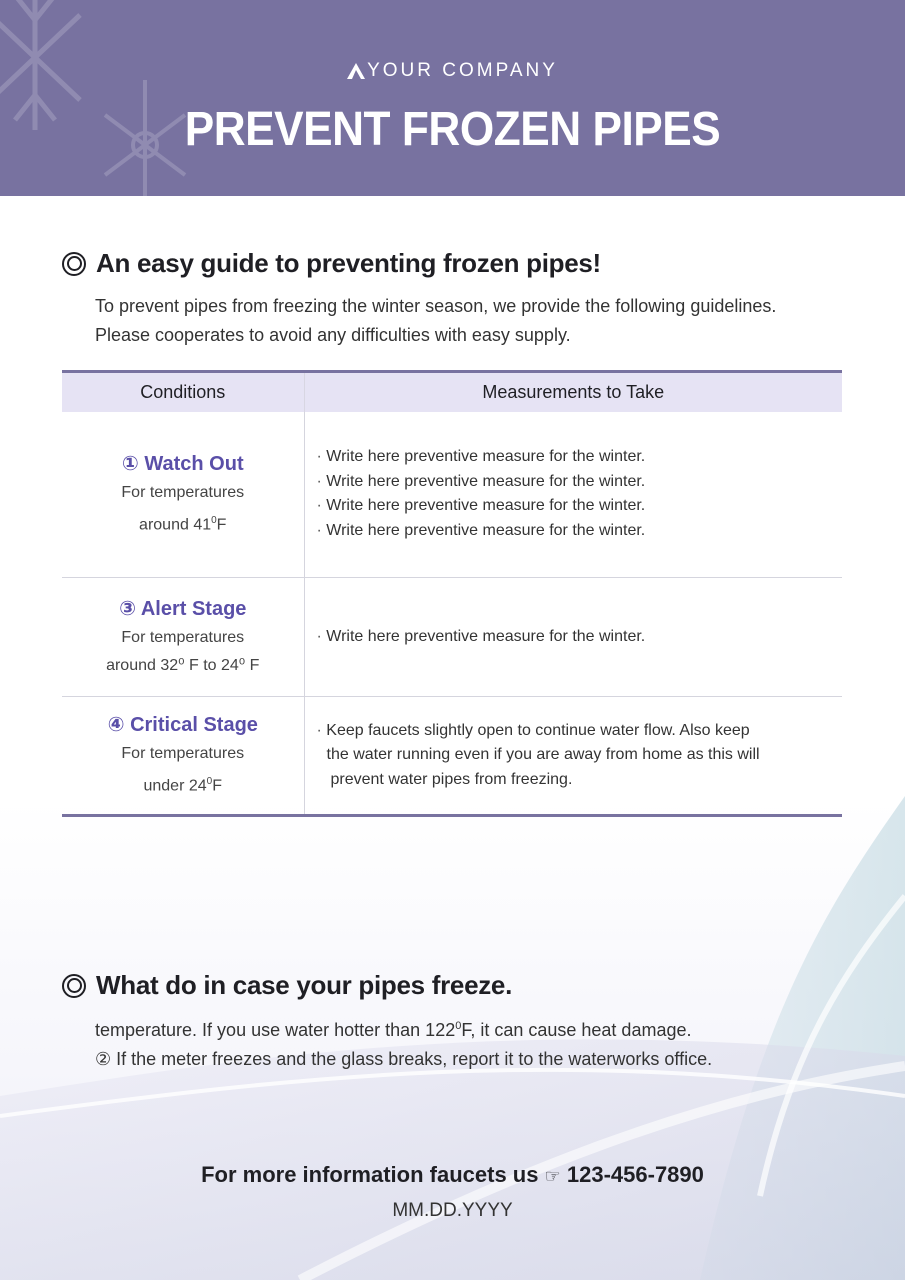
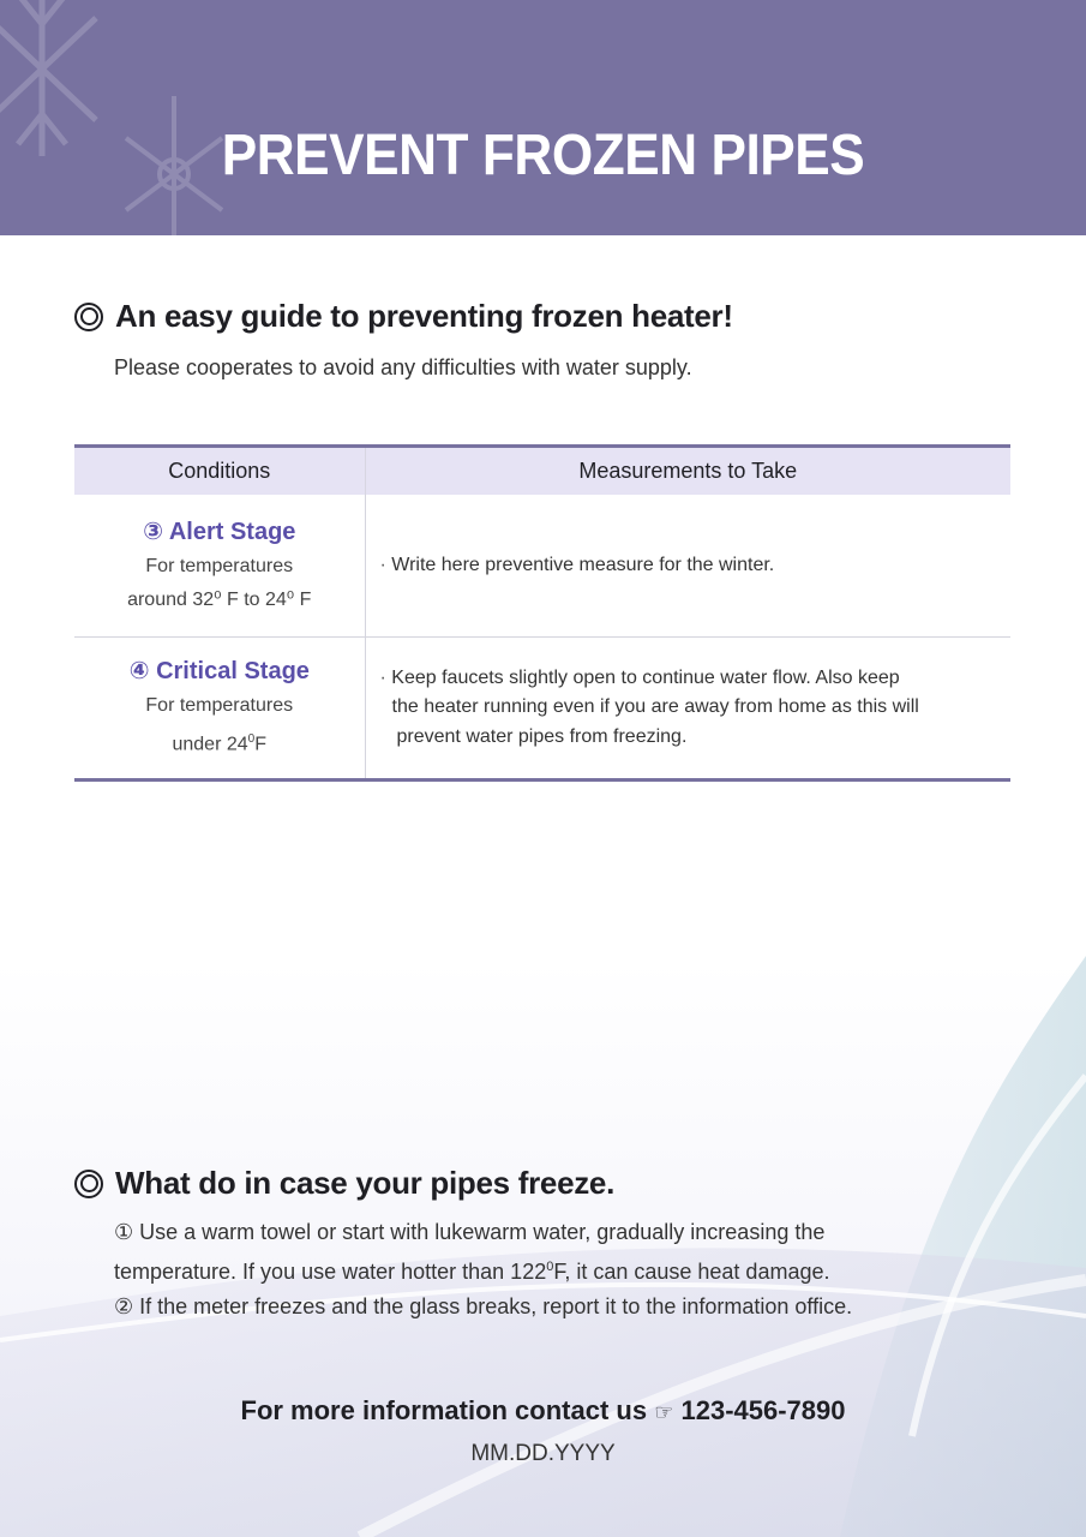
- YOUR COMPANY
  PREVENT FROZEN PIPES
- An easy guide to preventing frozen pipes!
+ An easy guide to preventing frozen heater!
- To prevent pipes from freezing the winter season, we provide the following guidelines.
- Please cooperates to avoid any difficulties with easy supply.
+ Please cooperates to avoid any difficulties with water supply.
  Conditions	Measurements to Take
- ① Watch Out For temperatures around 410F	Write here preventive measure for the winter. Write here preventive measure for the winter. Write here preventive measure for the winter. Write here preventive measure for the winter.
  ③ Alert Stage For temperatures around 32⁰ F to 24⁰ F	Write here preventive measure for the winter.
- ④ Critical Stage For temperatures under 240F	Keep faucets slightly open to continue water flow. Also keep the water running even if you are away from home as this will prevent water pipes from freezing.
+ ④ Critical Stage For temperatures under 240F	Keep faucets slightly open to continue water flow. Also keep the heater running even if you are away from home as this will prevent water pipes from freezing.
  What do in case your pipes freeze.
+ ① Use a warm towel or start with lukewarm water, gradually increasing the
  temperature. If you use water hotter than 1220F, it can cause heat damage.
- ② If the meter freezes and the glass breaks, report it to the waterworks office.
+ ② If the meter freezes and the glass breaks, report it to the information office.
- For more information faucets us ☞ 123-456-7890
+ For more information contact us ☞ 123-456-7890
  MM.DD.YYYY
